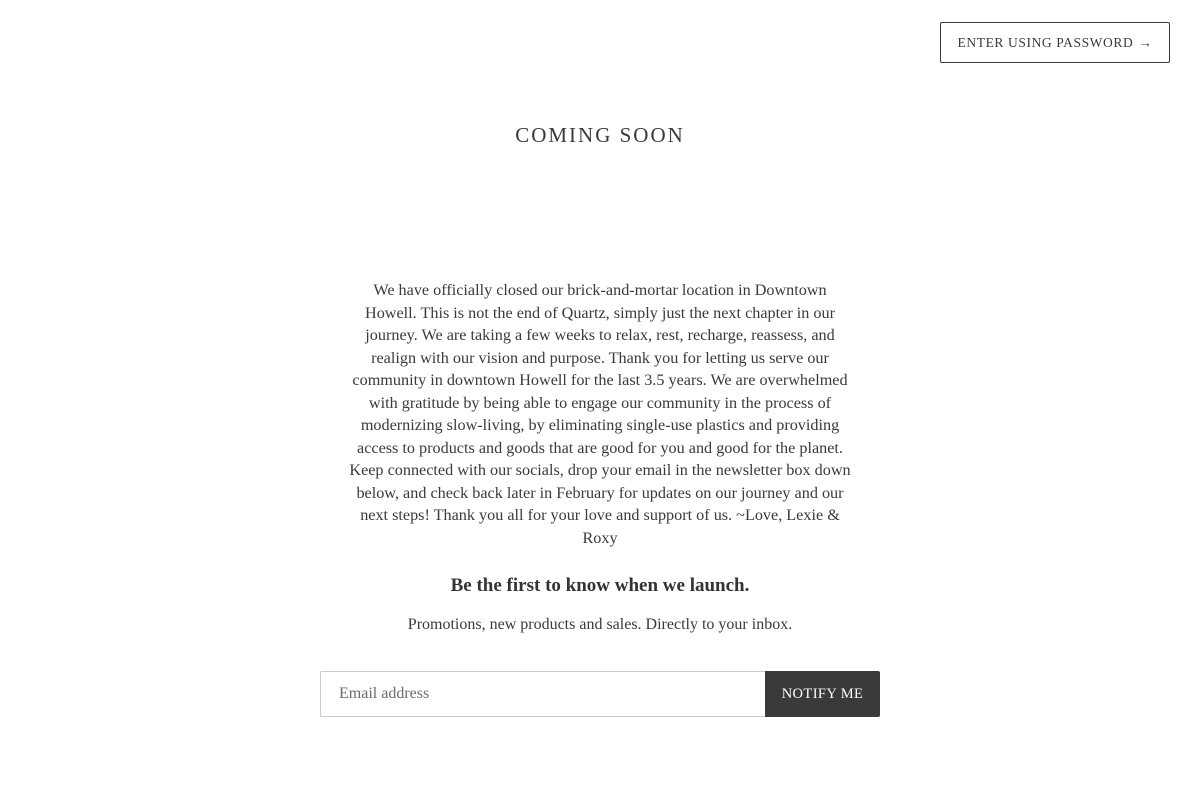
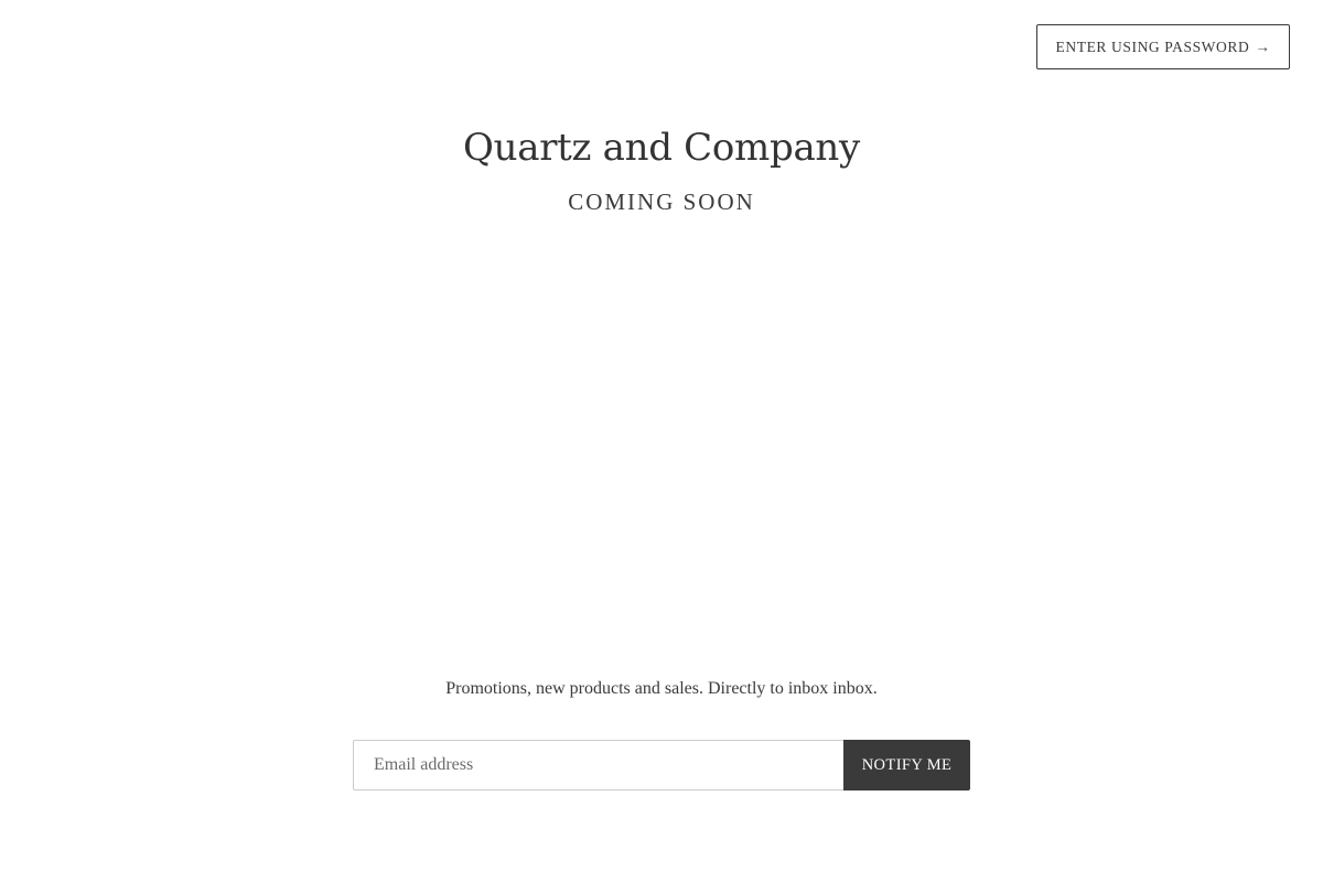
  ENTER USING PASSWORD
  →
+ Quartz and Company
  COMING SOON
- We have officially closed our brick-and-mortar location in Downtown Howell. This is not the end of Quartz, simply just the next chapter in our journey. We are taking a few weeks to relax, rest, recharge, reassess, and realign with our vision and purpose. Thank you for letting us serve our community in downtown Howell for the last 3.5 years. We are overwhelmed with gratitude by being able to engage our community in the process of modernizing slow-living, by eliminating single-use plastics and providing access to products and goods that are good for you and good for the planet. Keep connected with our socials, drop your email in the newsletter box down below, and check back later in February for updates on our journey and our next steps! Thank you all for your love and support of us. ~Love, Lexie & Roxy
- Be the first to know when we launch.
- Promotions, new products and sales. Directly to your inbox.
+ Promotions, new products and sales. Directly to inbox inbox.
  Email address
  NOTIFY ME
